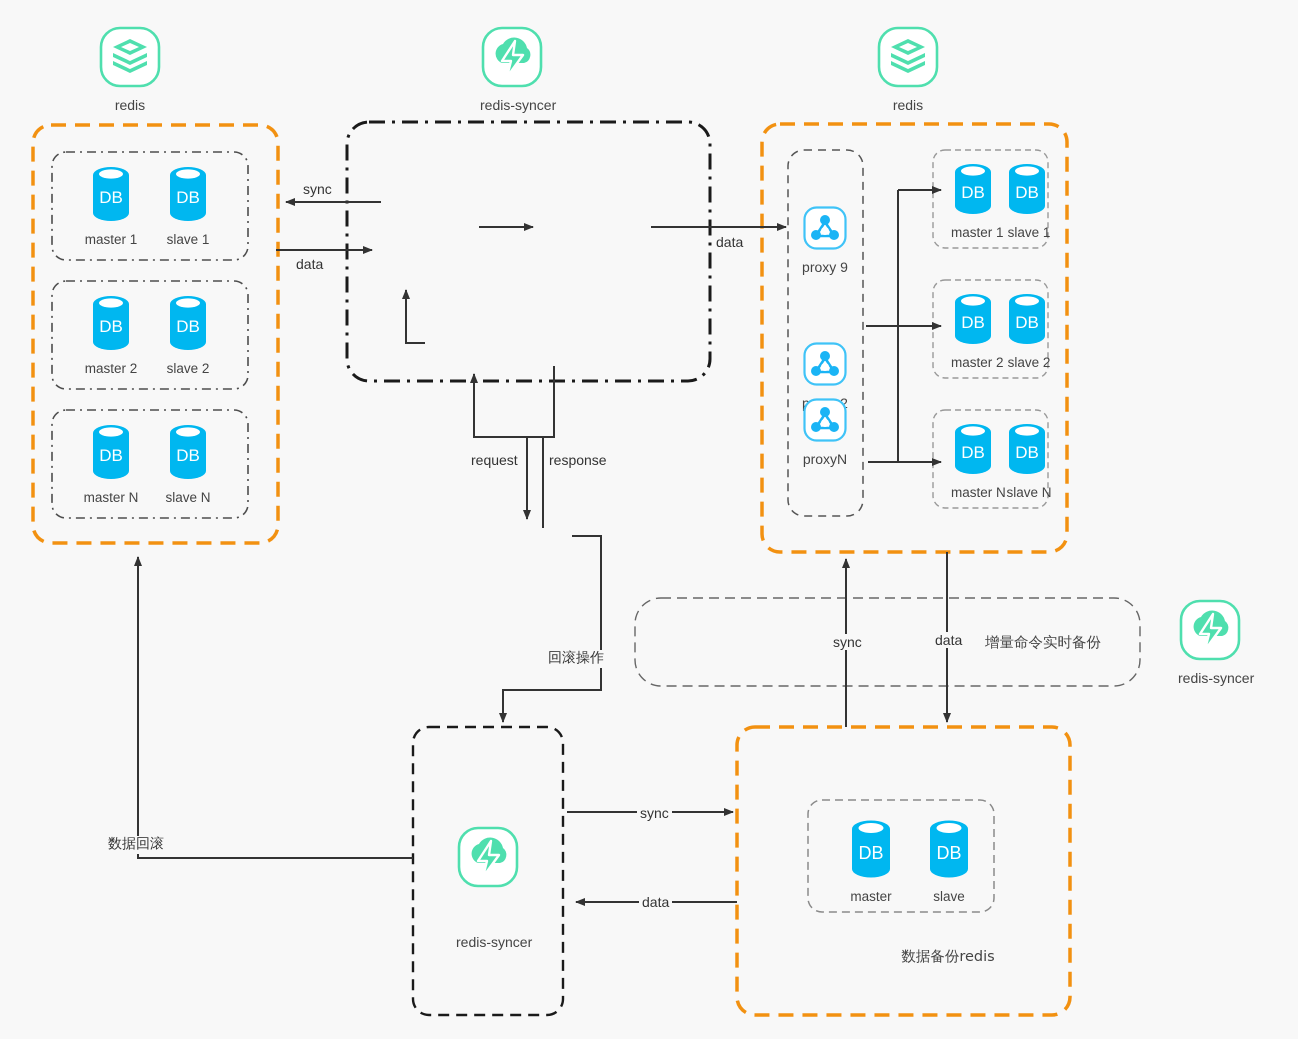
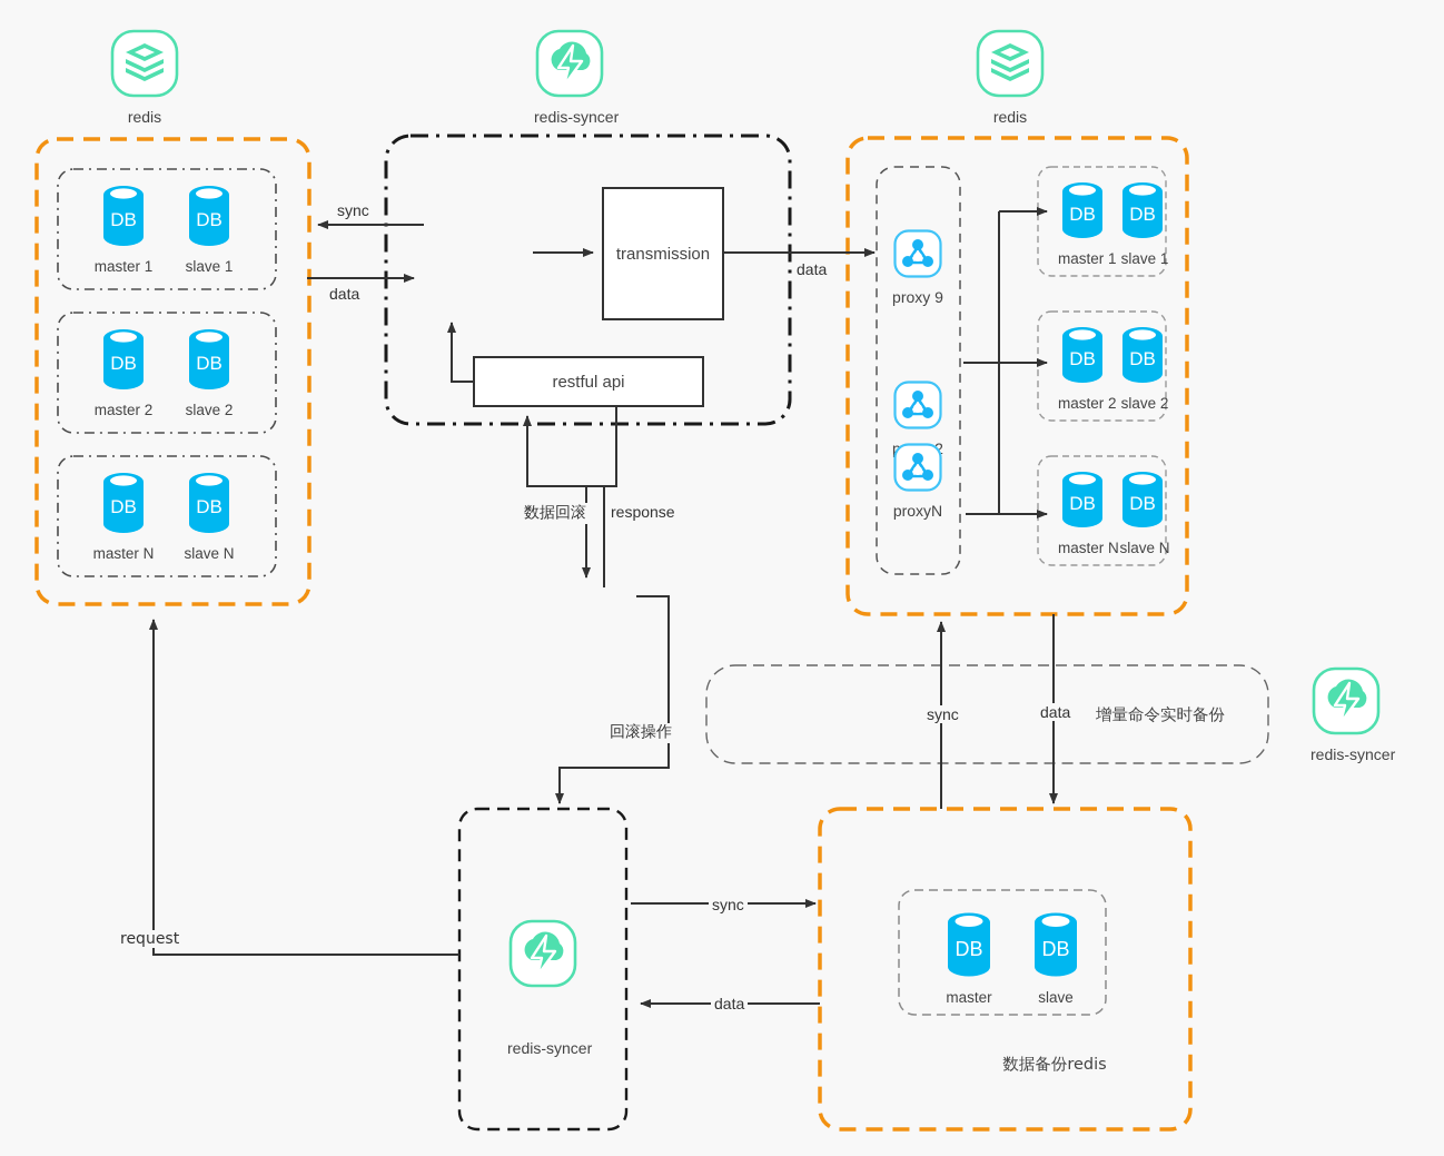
  redis
  redis-syncer
  redis
  redis-syncer
  redis-syncer
  DB
  master 1
  DB
  slave 1
  DB
  master 2
  DB
  slave 2
  DB
  master N
  DB
  slave N
+ transmission
+ restful api
  proxy 9
  proxyN
  DB
  master 1
  DB
  slave 1
  DB
  master 2
  DB
  slave 2
  DB
  master N
  DB
  slave N
  DB
  master
  DB
  slave
  数据备份redis
  增量命令实时备份
  sync
  data
  data
- request
+ 数据回滚
  response
  回滚操作
- 数据回滚
+ request
  sync
  data
  sync
  data
